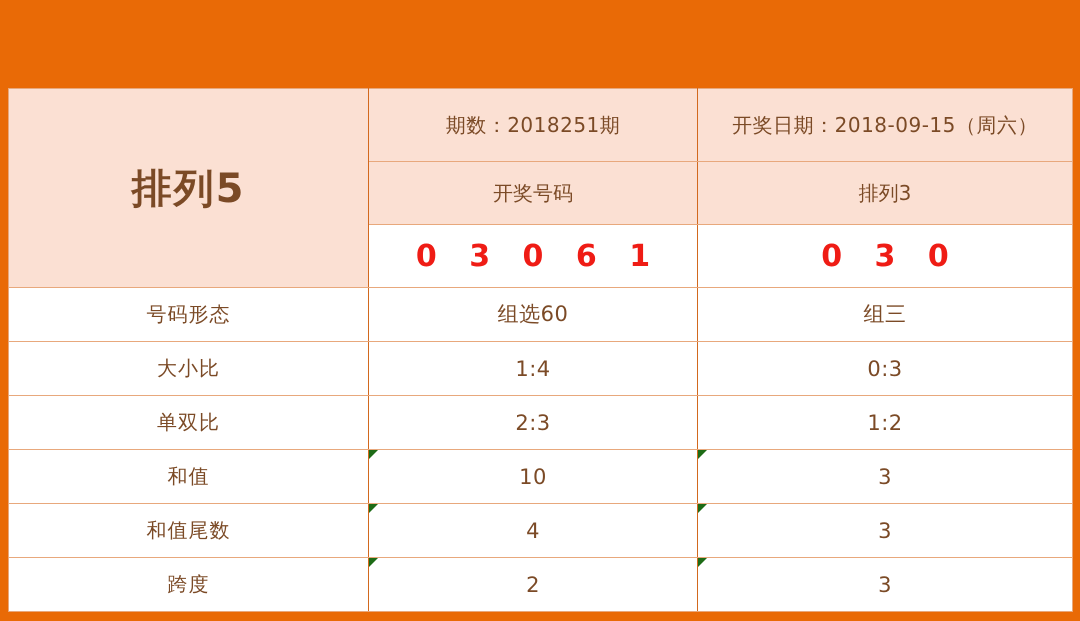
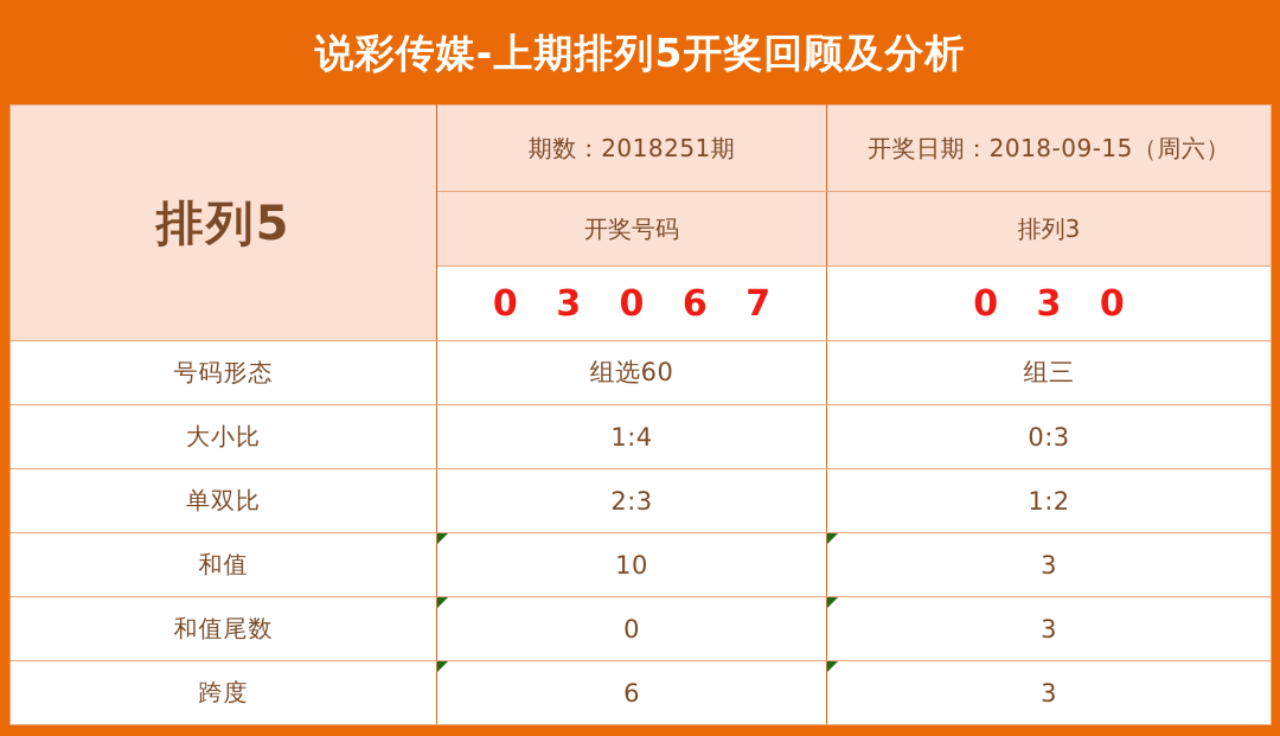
+ 说彩传媒-上期排列5开奖回顾及分析
  排列5	期数：2018251期	开奖日期：2018-09-15（周六）
  开奖号码	排列3
- 0 3 0 6 1	0 3 0
+ 0 3 0 6 7	0 3 0
  号码形态	组选60	组三
  大小比	1:4	0:3
  单双比	2:3	1:2
  和值	10	3
- 和值尾数	4	3
+ 和值尾数	0	3
- 跨度	2	3
+ 跨度	6	3
